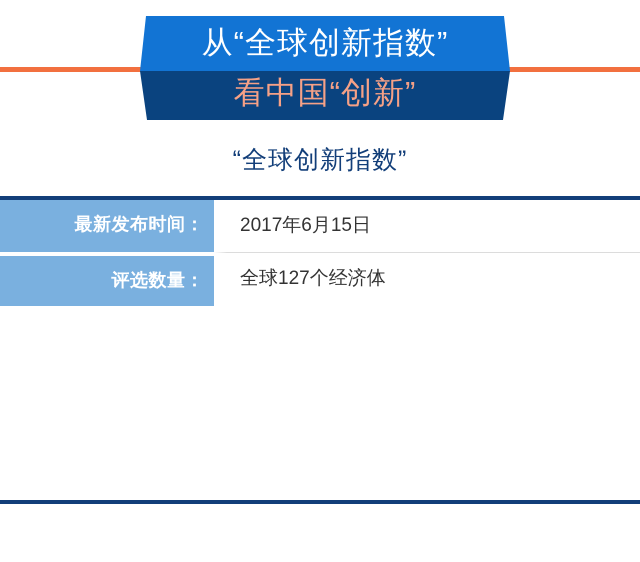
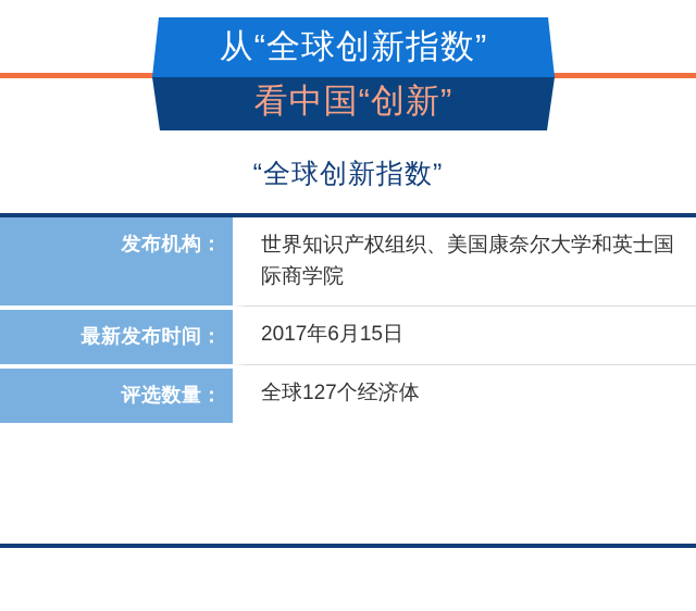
  从“全球创新指数”
  看中国“创新”
  “全球创新指数”
+ 发布机构：
+ 世界知识产权组织、美国康奈尔大学和英士国际商学院
  最新发布时间：
  2017年6月15日
  评选数量：
  全球127个经济体
